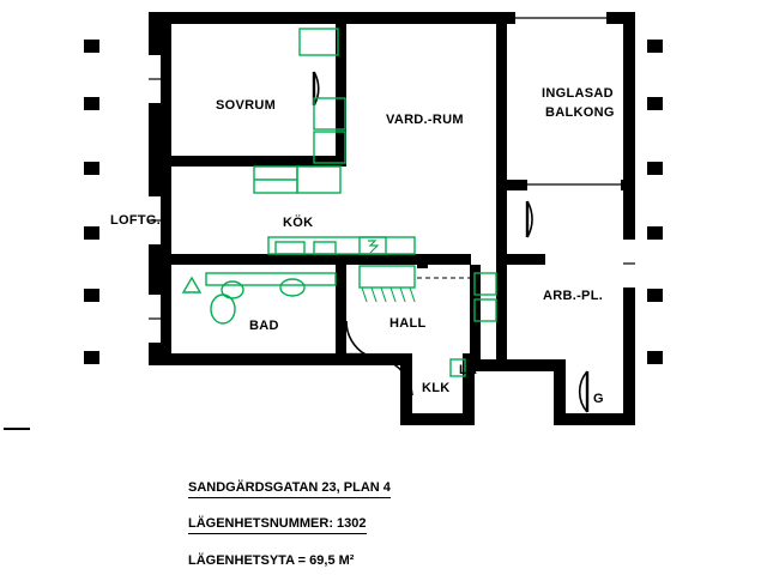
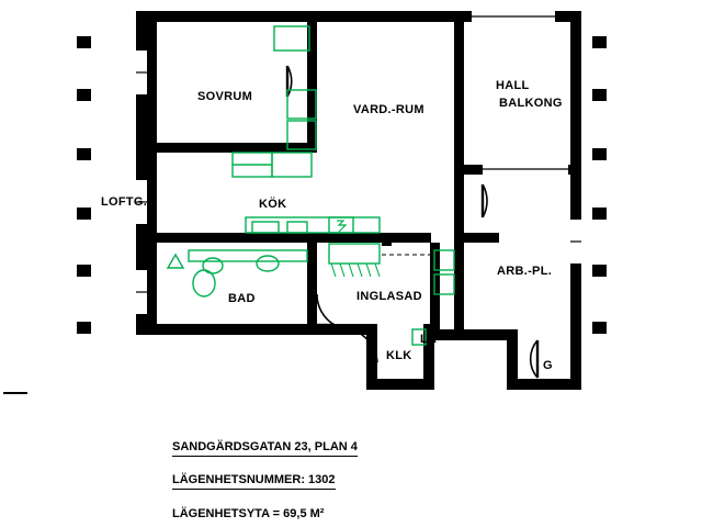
  SOVRUM
  VARD.-RUM
- INGLASAD
+ HALL
  BALKONG
  LOFTG.
  KÖK
  BAD
- HALL
+ INGLASAD
  ARB.-PL.
  KLK
  LA
  G
  SANDGÄRDSGATAN 23, PLAN 4
  LÄGENHETSNUMMER: 1302
  LÄGENHETSYTA = 69,5 M²
